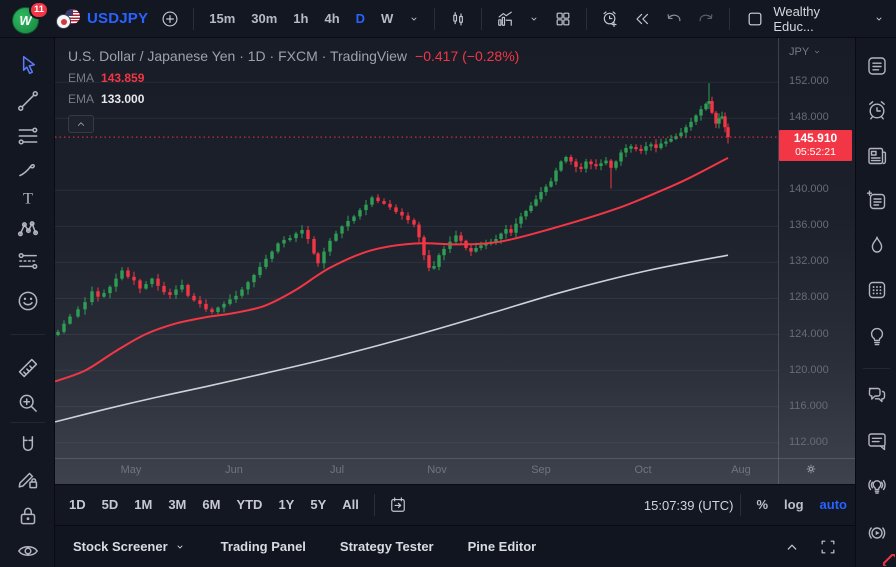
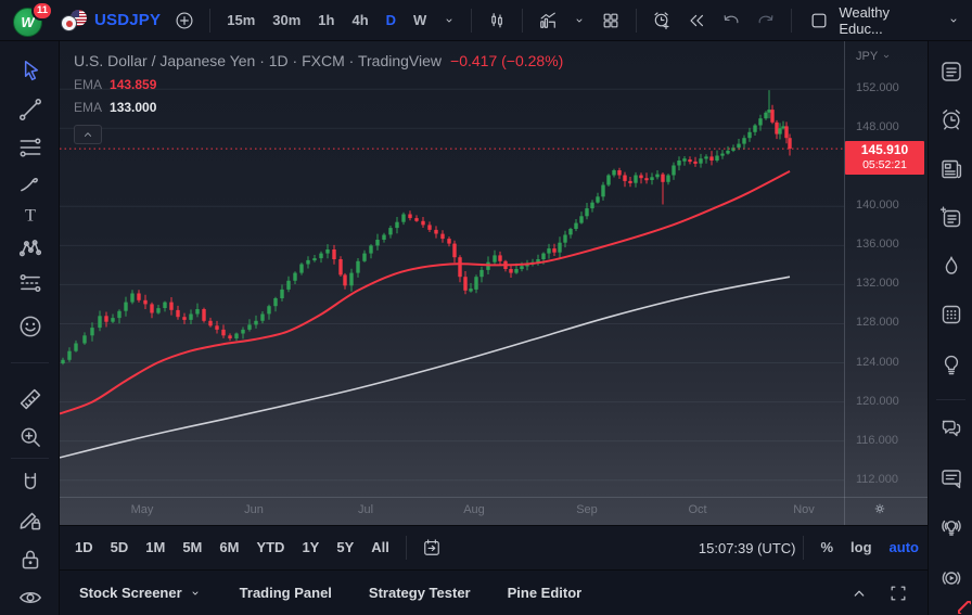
  W
  11
  USDJPY
  15m 30m 1h 4h D W
  Wealthy Educ...
  T
  U.S. Dollar / Japanese Yen · 1D · FXCM · TradingView
  −0.417 (−0.28%)
  EMA
  143.859
  EMA
  133.000
  May
  Jun
  Jul
- Nov
+ Aug
  Sep
  Oct
- Aug
+ Nov
  JPY
  152.000
  148.000
  140.000
  136.000
  132.000
  128.000
  124.000
  120.000
  116.000
  112.000
  145.910
  05:52:21
- 1D 5D 1M 3M 6M YTD 1Y 5Y All
+ 1D 5D 1M 5M 6M YTD 1Y 5Y All
  15:07:39 (UTC)
  % log auto
  Stock Screener
  Trading Panel
  Strategy Tester
  Pine Editor
